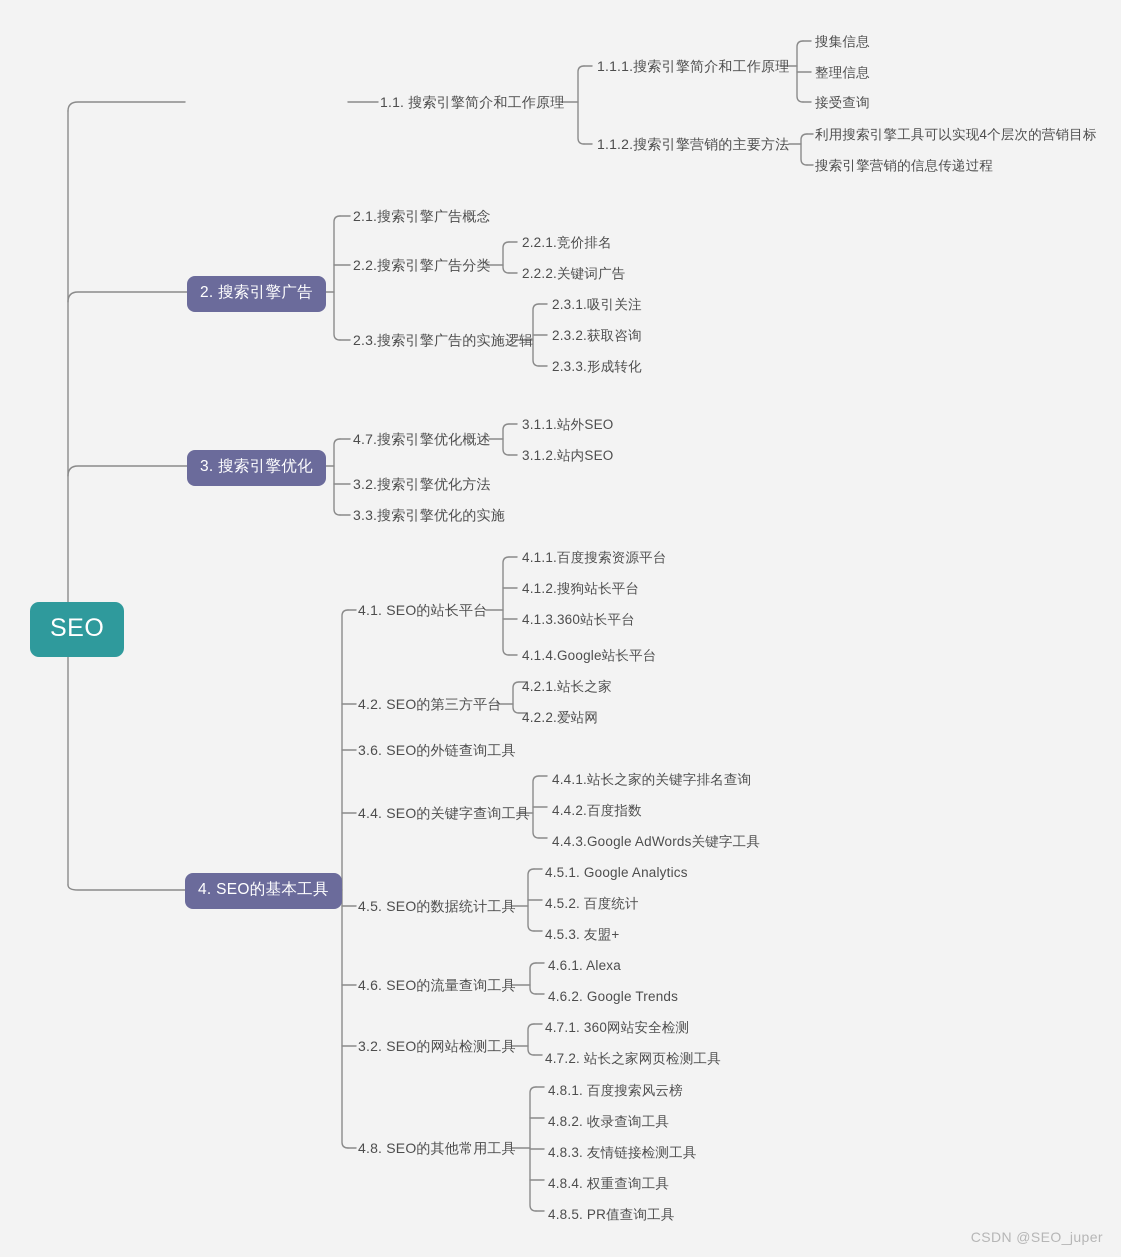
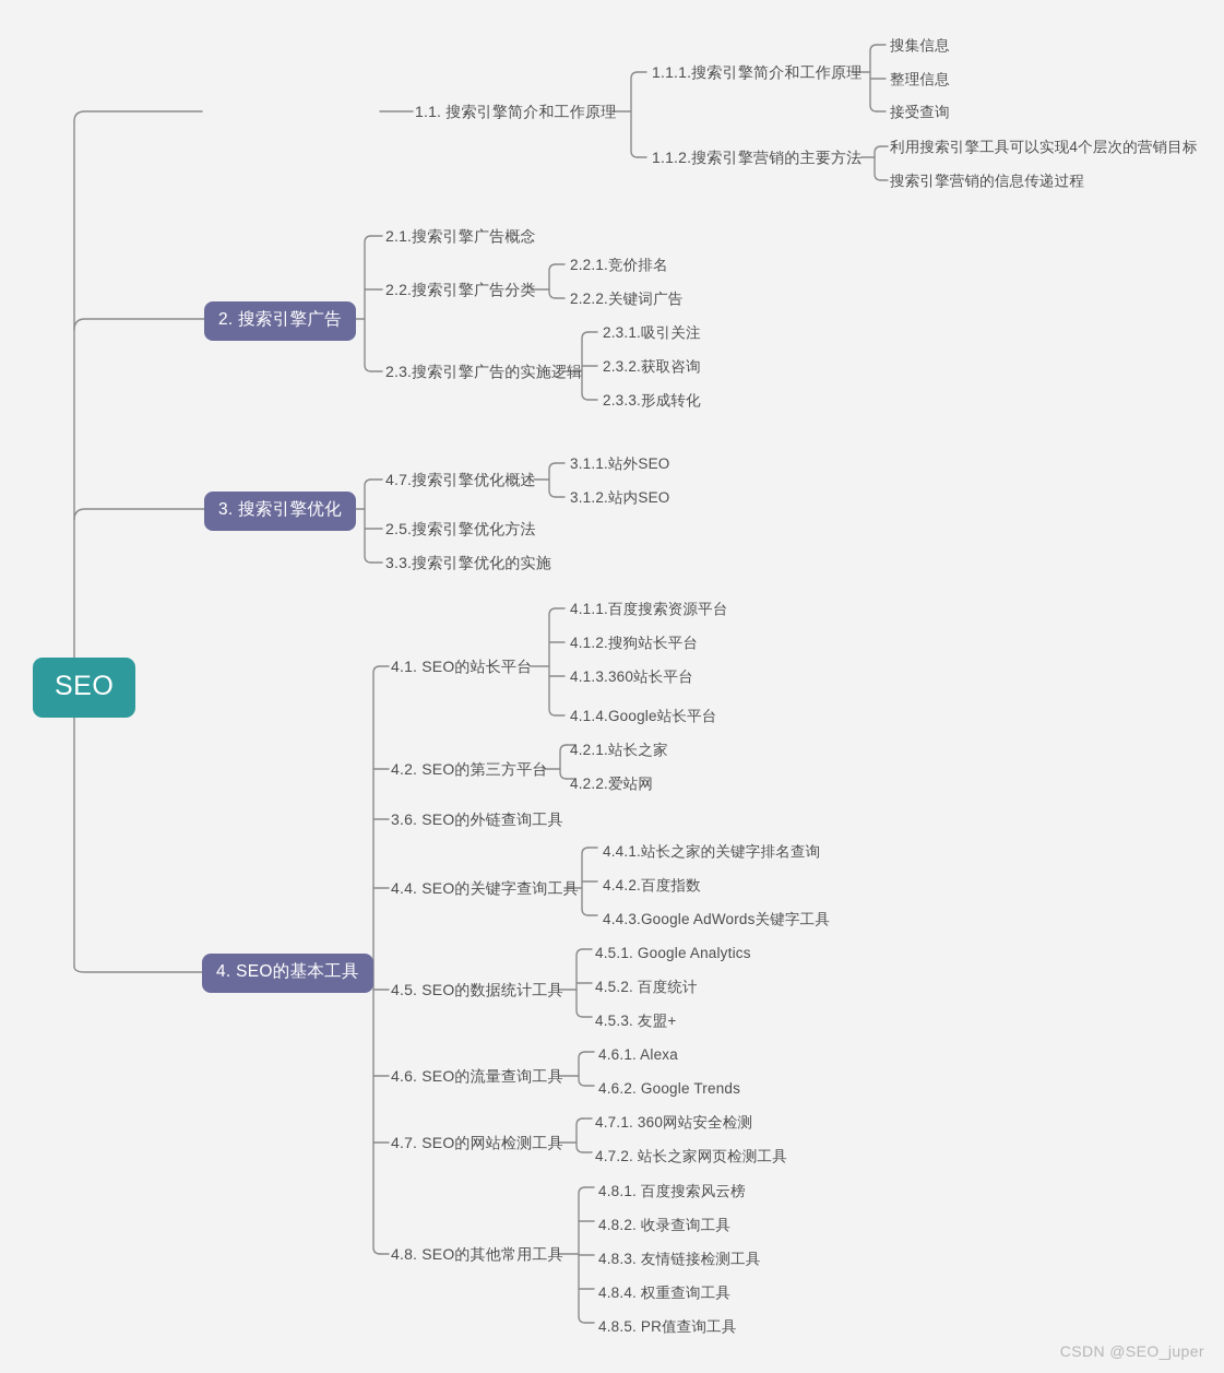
  SEO
  2. 搜索引擎广告
  3. 搜索引擎优化
  4. SEO的基本工具
  1.1. 搜索引擎简介和工作原理
  1.1.1.搜索引擎简介和工作原理
  1.1.2.搜索引擎营销的主要方法
  搜集信息
  整理信息
  接受查询
  利用搜索引擎工具可以实现4个层次的营销目标
  搜索引擎营销的信息传递过程
  2.1.搜索引擎广告概念
  2.2.搜索引擎广告分类
  2.3.搜索引擎广告的实施逻辑
  2.2.1.竞价排名
  2.2.2.关键词广告
  2.3.1.吸引关注
  2.3.2.获取咨询
  2.3.3.形成转化
  4.7.搜索引擎优化概述
- 3.2.搜索引擎优化方法
+ 2.5.搜索引擎优化方法
  3.3.搜索引擎优化的实施
  3.1.1.站外SEO
  3.1.2.站内SEO
  4.1. SEO的站长平台
  4.2. SEO的第三方平台
  3.6. SEO的外链查询工具
  4.4. SEO的关键字查询工具
  4.5. SEO的数据统计工具
  4.6. SEO的流量查询工具
- 3.2. SEO的网站检测工具
+ 4.7. SEO的网站检测工具
  4.8. SEO的其他常用工具
  4.1.1.百度搜索资源平台
  4.1.2.搜狗站长平台
  4.1.3.360站长平台
  4.1.4.Google站长平台
  4.2.1.站长之家
  4.2.2.爱站网
  4.4.1.站长之家的关键字排名查询
  4.4.2.百度指数
  4.4.3.Google AdWords关键字工具
  4.5.1. Google Analytics
  4.5.2. 百度统计
  4.5.3. 友盟+
  4.6.1. Alexa
  4.6.2. Google Trends
  4.7.1. 360网站安全检测
  4.7.2. 站长之家网页检测工具
  4.8.1. 百度搜索风云榜
  4.8.2. 收录查询工具
  4.8.3. 友情链接检测工具
  4.8.4. 权重查询工具
  4.8.5. PR值查询工具
  CSDN @SEO_juper
